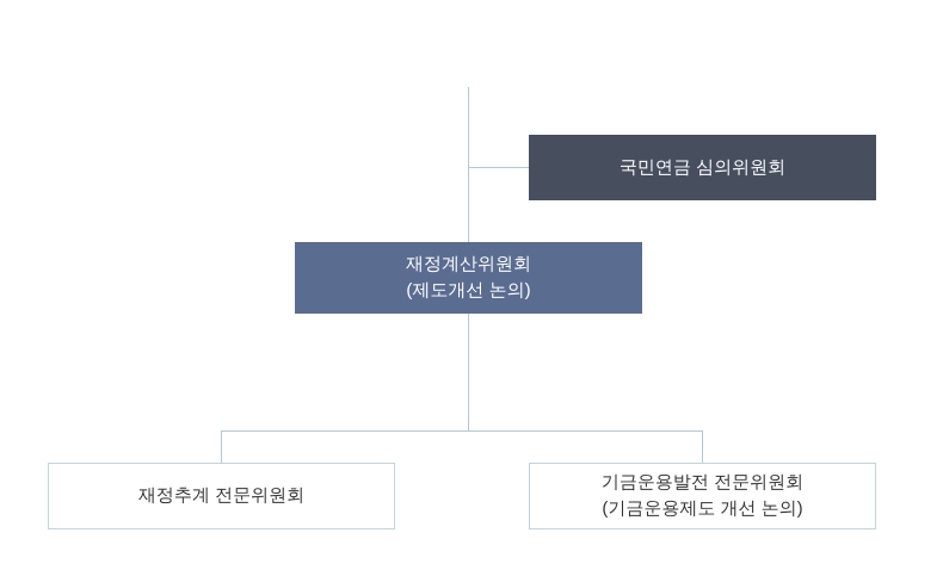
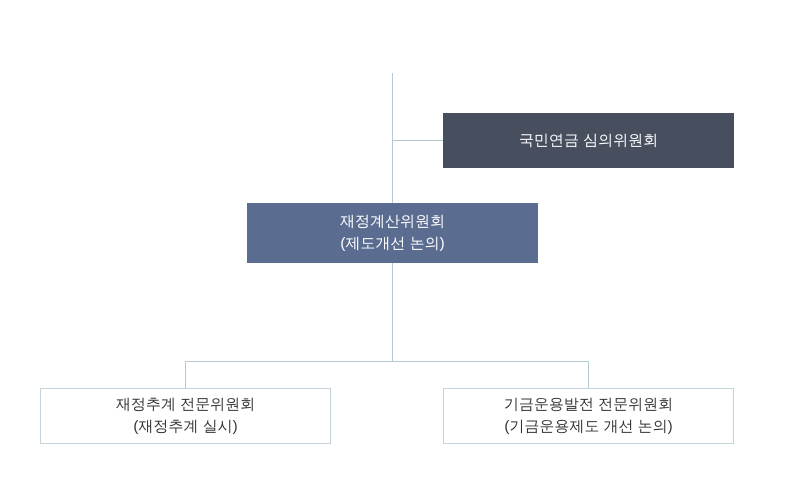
  국민연금 심의위원회
  재정계산위원회
  (제도개선 논의)
  재정추계 전문위원회
+ (재정추계 실시)
  기금운용발전 전문위원회
  (기금운용제도 개선 논의)
